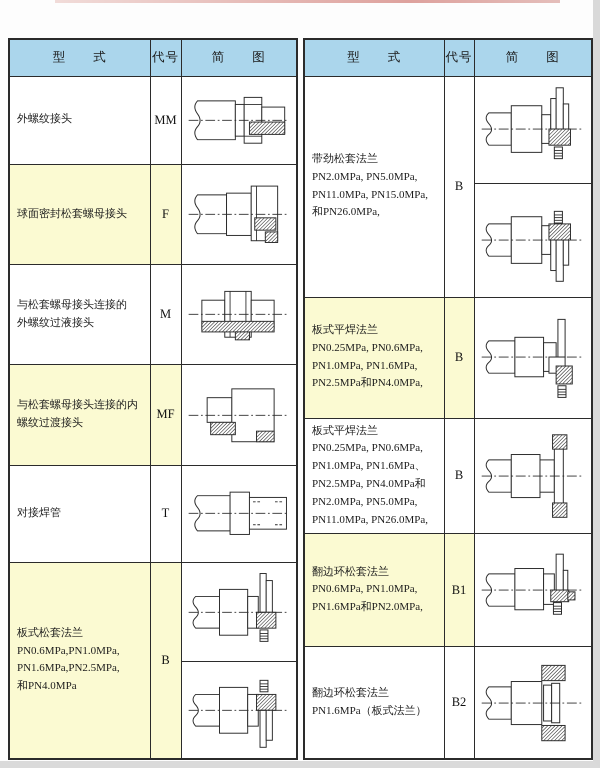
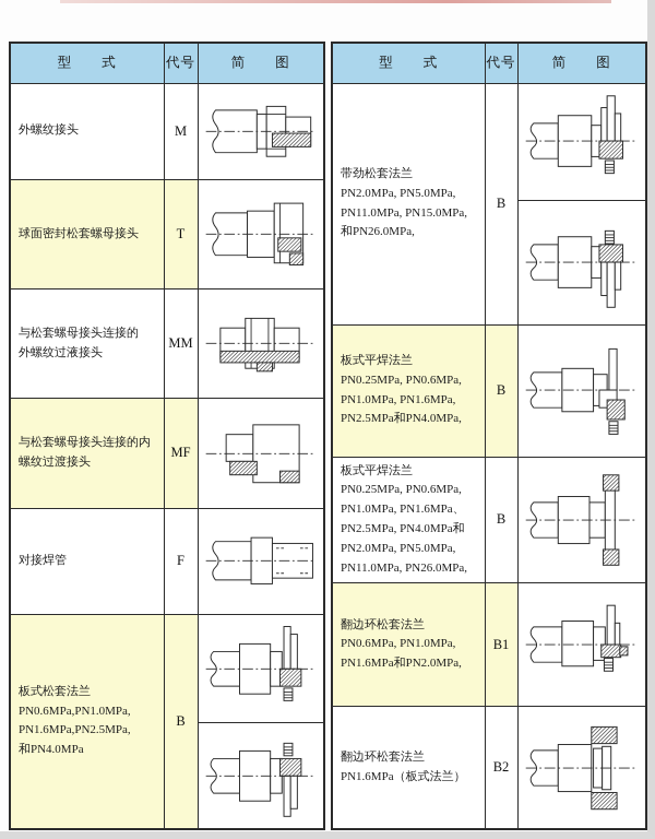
  型 式	代号	简 图
- 外螺纹接头	MM
+ 外螺纹接头	M
- 球面密封松套螺母接头	F
+ 球面密封松套螺母接头	T
- 与松套螺母接头连接的 外螺纹过液接头	M
+ 与松套螺母接头连接的 外螺纹过液接头	MM
  与松套螺母接头连接的内 螺纹过渡接头	MF
- 对接焊管	T
+ 对接焊管	F
  板式松套法兰 PN0.6MPa,PN1.0MPa, PN1.6MPa,PN2.5MPa, 和PN4.0MPa	B
  型 式	代号	简 图
  带劲松套法兰 PN2.0MPa, PN5.0MPa, PN11.0MPa, PN15.0MPa, 和PN26.0MPa,	B
  板式平焊法兰 PN0.25MPa, PN0.6MPa, PN1.0MPa, PN1.6MPa, PN2.5MPa和PN4.0MPa,	B
  板式平焊法兰 PN0.25MPa, PN0.6MPa, PN1.0MPa, PN1.6MPa、 PN2.5MPa, PN4.0MPa和 PN2.0MPa, PN5.0MPa, PN11.0MPa, PN26.0MPa,	B
  翻边环松套法兰 PN0.6MPa, PN1.0MPa, PN1.6MPa和PN2.0MPa,	B1
  翻边环松套法兰 PN1.6MPa（板式法兰）	B2
